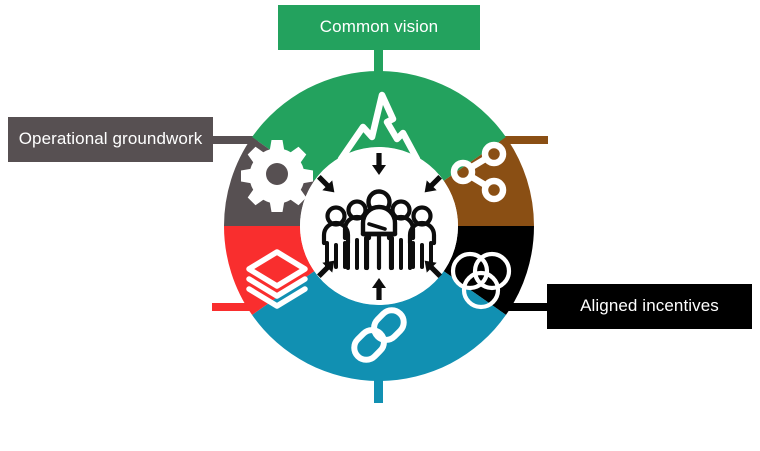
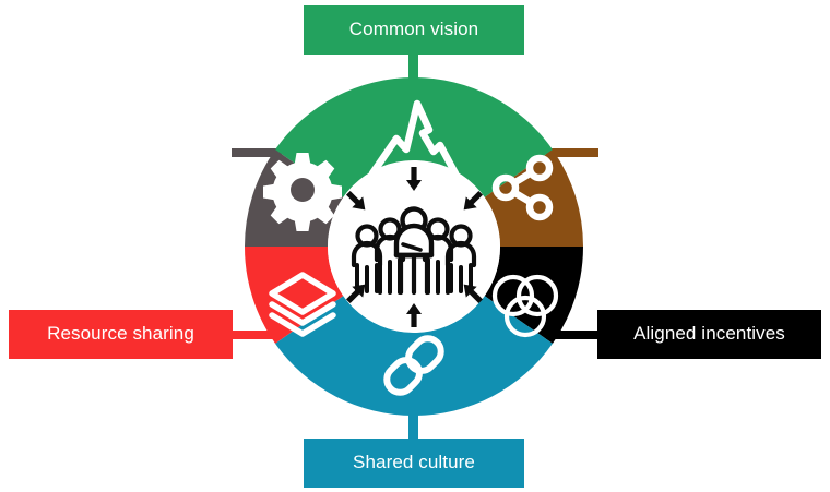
  Common vision
- Operational groundwork
  Aligned incentives
+ Resource sharing
+ Shared culture
